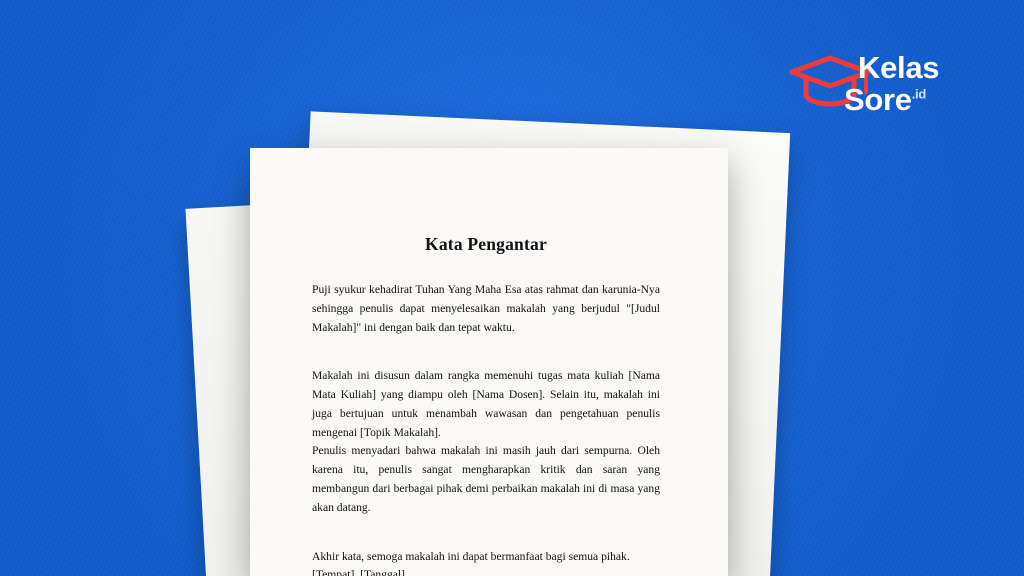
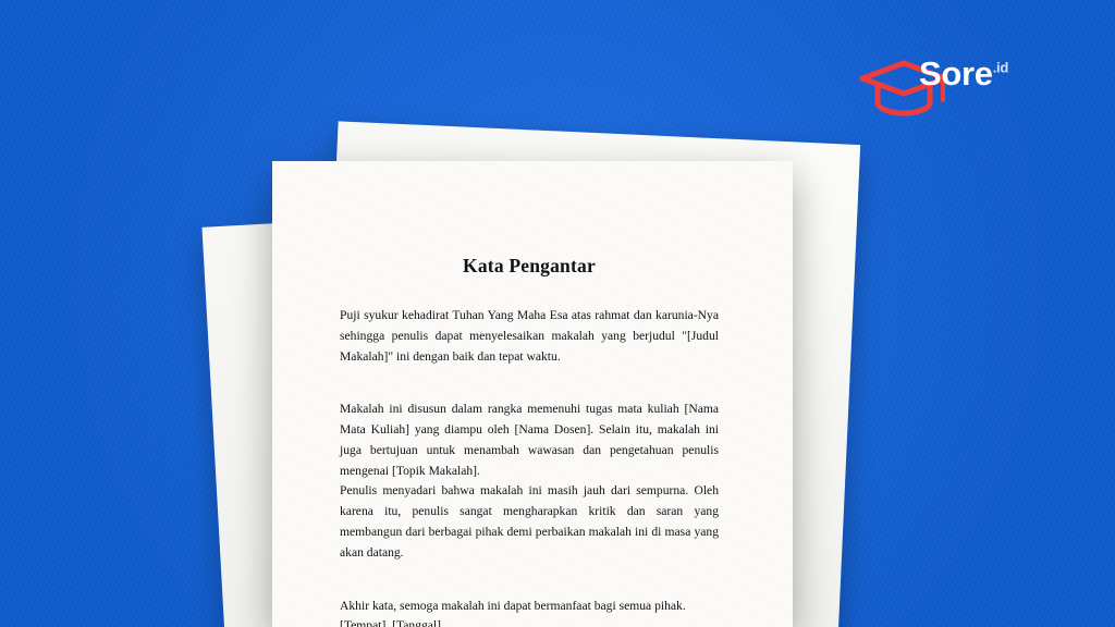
- Kelas
  Sore.id
